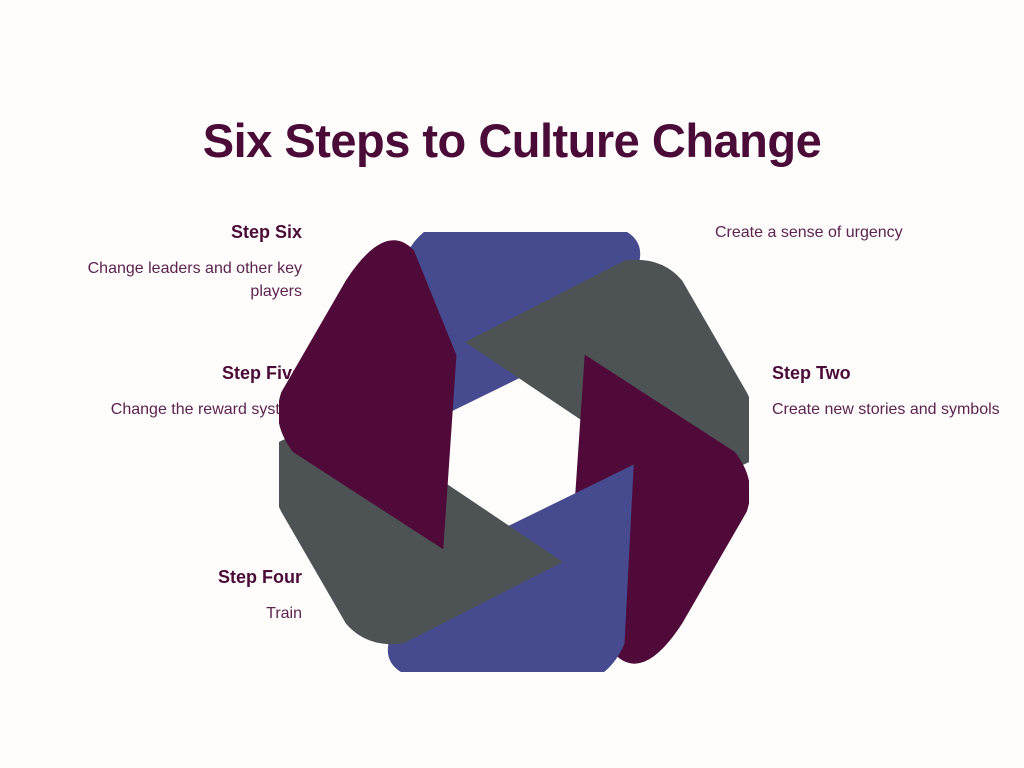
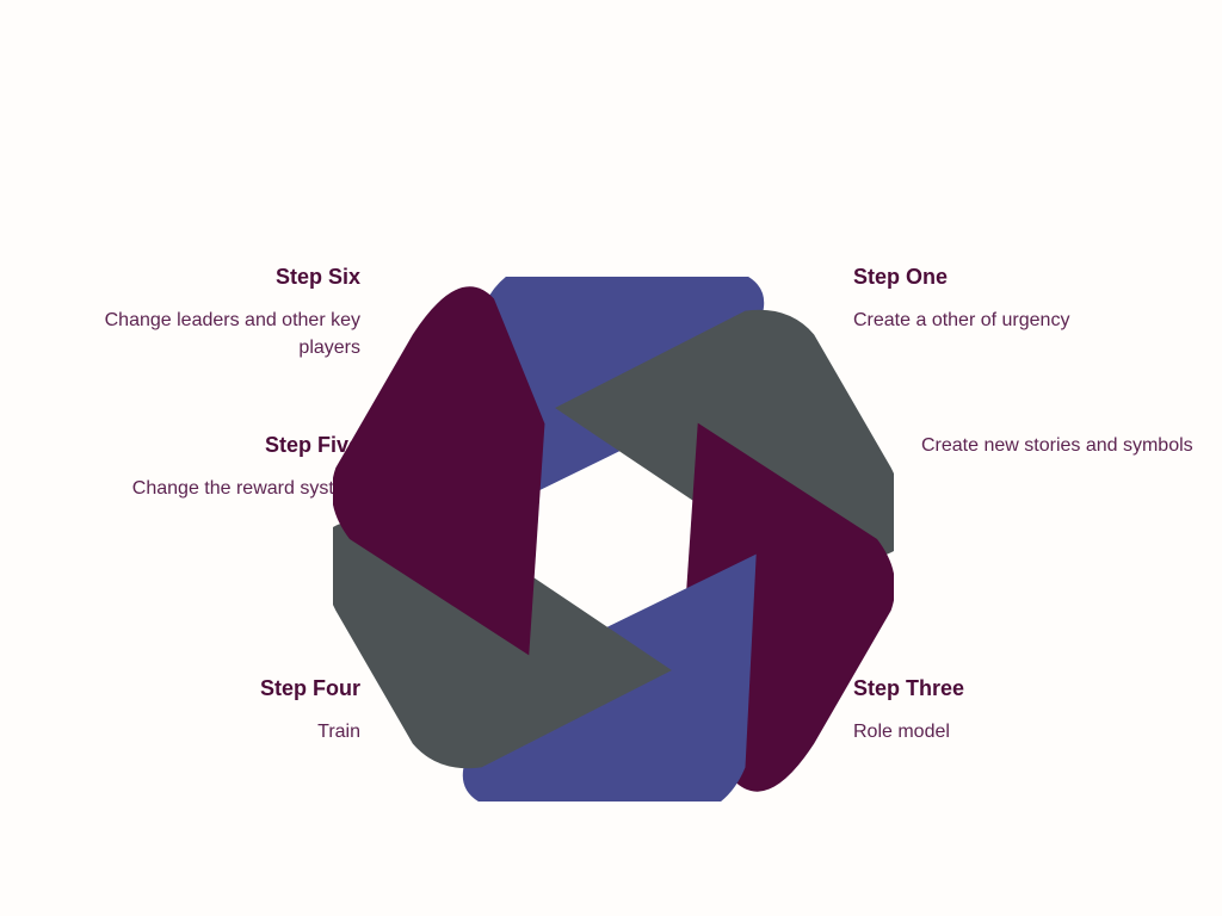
- Six Steps to Culture Change
  Step Six
  Change leaders and other key players
  Step Fiv
  Change the reward syst
  Step Four
  Train
+ Step One
- Create a sense of urgency
+ Create a other of urgency
- Step Two
  Create new stories and symbols
+ Step Three
+ Role model
